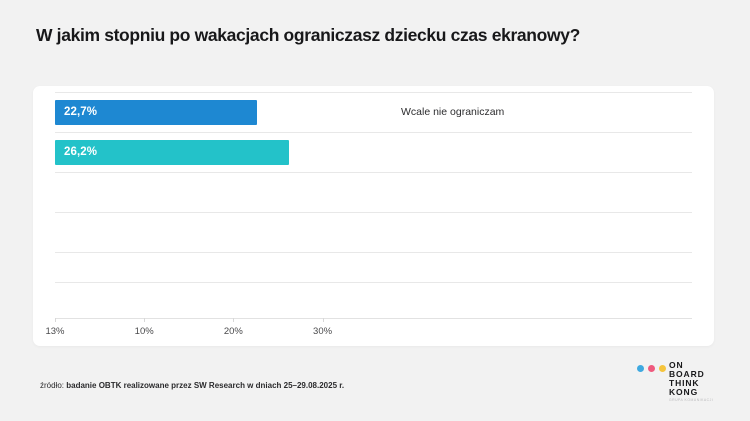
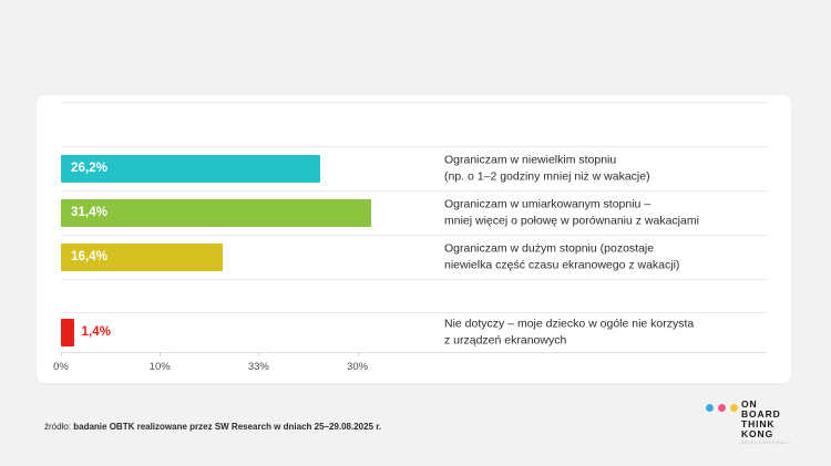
- W jakim stopniu po wakacjach ograniczasz dziecku czas ekranowy?
- 22,7%
- Wcale nie ograniczam
  26,2%
+ Ograniczam w niewielkim stopniu
+ (np. o 1–2 godziny mniej niż w wakacje)
+ 31,4%
+ Ograniczam w umiarkowanym stopniu –
+ mniej więcej o połowę w porównaniu z wakacjami
+ 16,4%
+ Ograniczam w dużym stopniu (pozostaje
+ niewielka część czasu ekranowego z wakacji)
+ 1,4%
+ Nie dotyczy – moje dziecko w ogóle nie korzysta
+ z urządzeń ekranowych
- 13%
+ 0%
  10%
- 20%
+ 33%
  30%
  źródło: badanie OBTK realizowane przez SW Research w dniach 25–29.08.2025 r.
  ON
  BOARD
  THINK
  KONG
